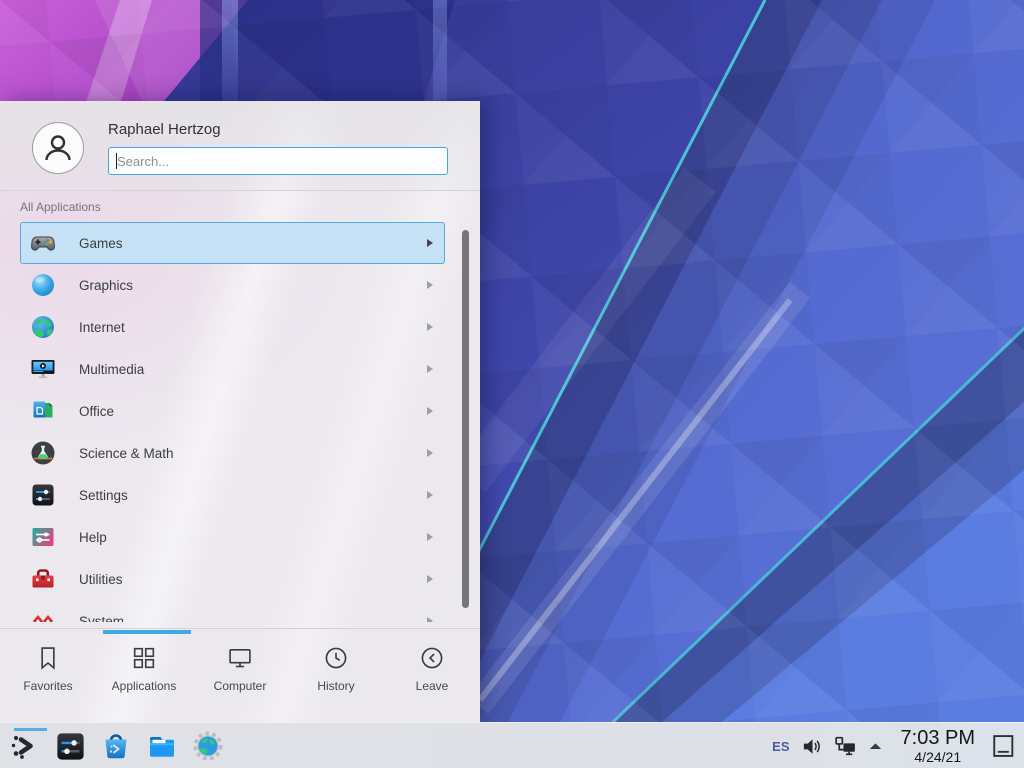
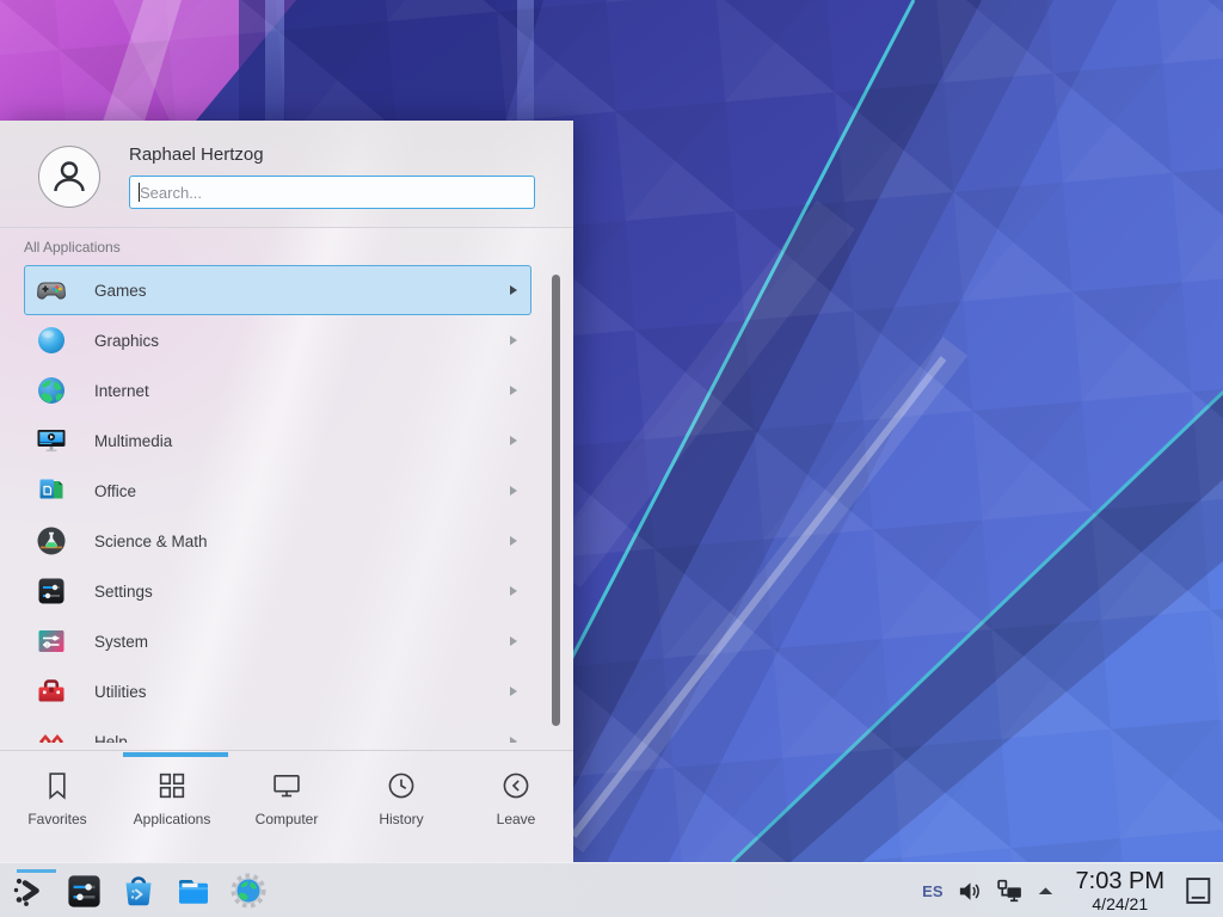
  Raphael Hertzog
  Search...
  All Applications
  Games
  Graphics
  Internet
  Multimedia
  Office
  Science & Math
  Settings
- Help
+ System
  Utilities
- System
+ Help
  Favorites
  Applications
  Computer
  History
  Leave
  ES
  7:03 PM
  4/24/21
